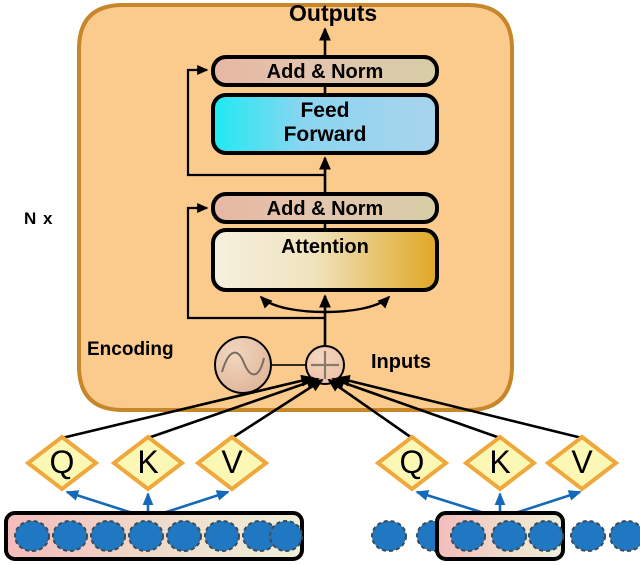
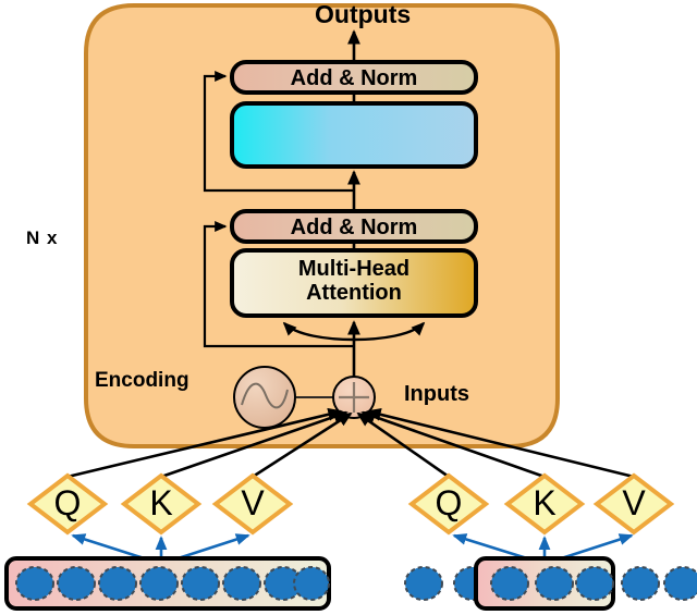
  Outputs
  N x
  Add & Norm
- Feed
- Forward
  Add & Norm
+ Multi-Head
  Attention
  Encoding
  Inputs
  Q
  K
  V
  Q
  K
  V
